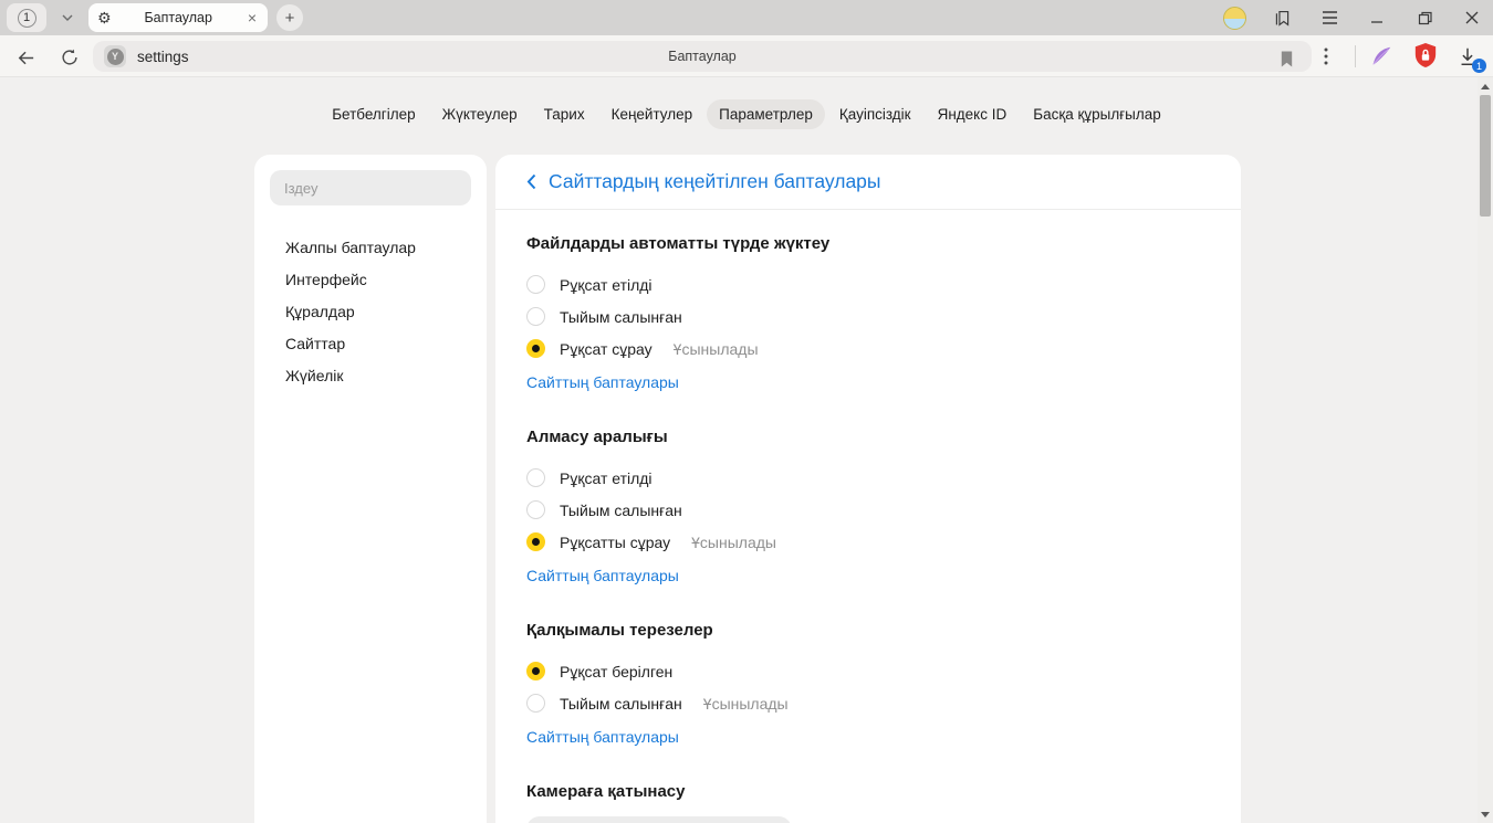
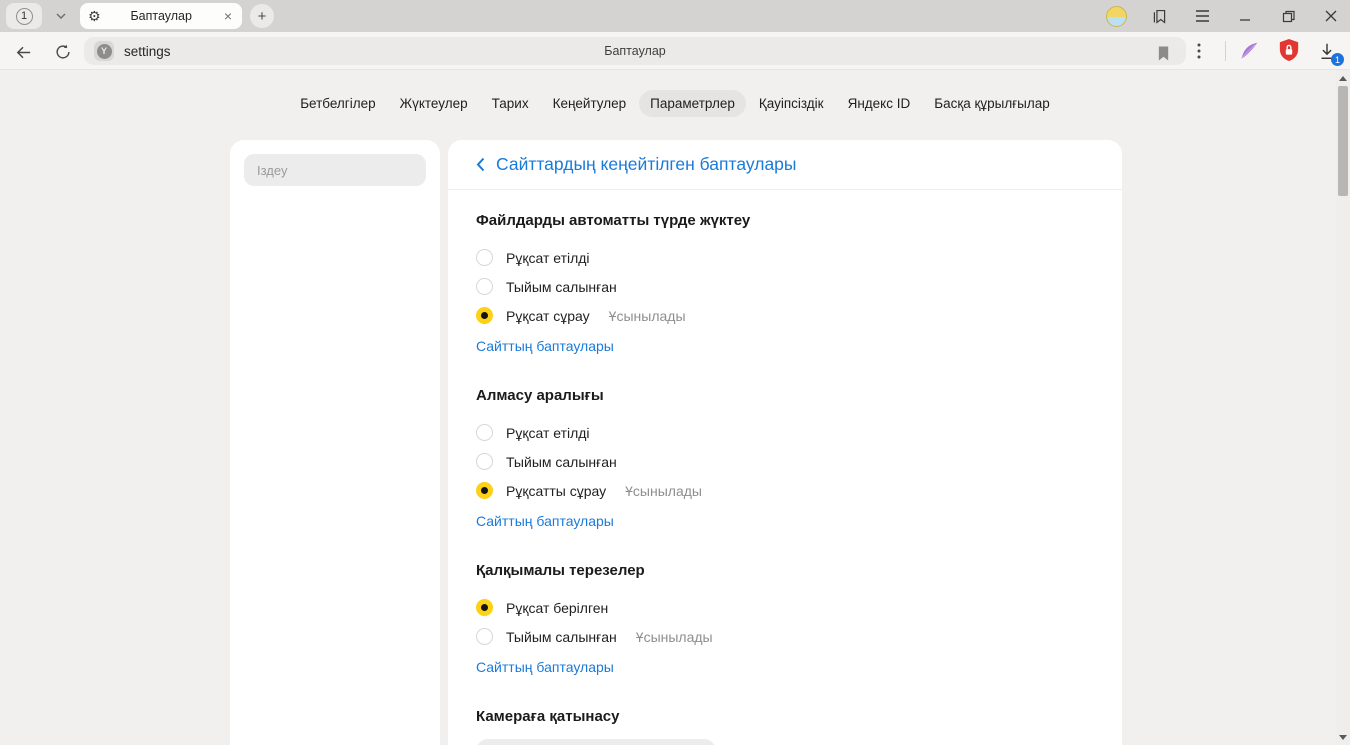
  1
  ⚙
  Баптаулар
  ×
  +
  Y
  settings
  Баптаулар
  1
  Бетбелгілер
  Жүктеулер
  Тарих
  Кеңейтулер
  Параметрлер
  Қауіпсіздік
  Яндекс ID
  Басқа құрылғылар
  Іздеу
- Жалпы баптаулар
- Интерфейс
- Құралдар
- Сайттар
- Жүйелік
  Сайттардың кеңейтілген баптаулары
  Файлдарды автоматты түрде жүктеу
  Рұқсат етілді
  Тыйым салынған
  Рұқсат сұрау
  Ұсынылады
  Сайттың баптаулары
  Алмасу аралығы
  Рұқсат етілді
  Тыйым салынған
  Рұқсатты сұрау
  Ұсынылады
  Сайттың баптаулары
  Қалқымалы терезелер
  Рұқсат берілген
  Тыйым салынған
  Ұсынылады
  Сайттың баптаулары
  Камераға қатынасу
